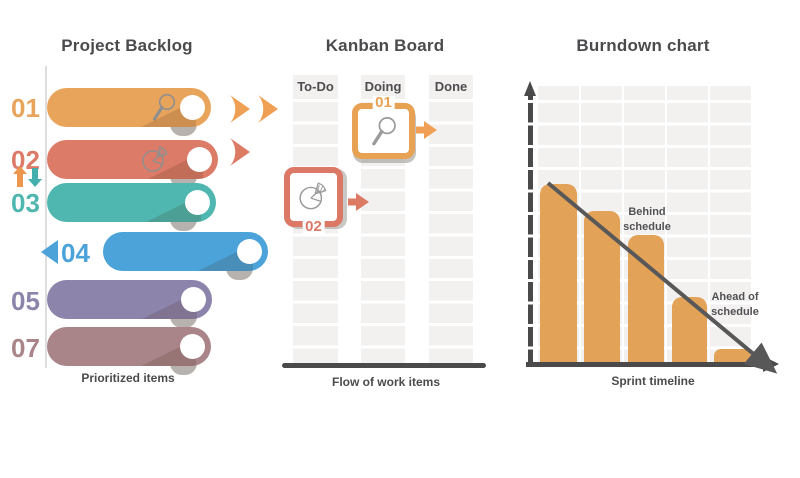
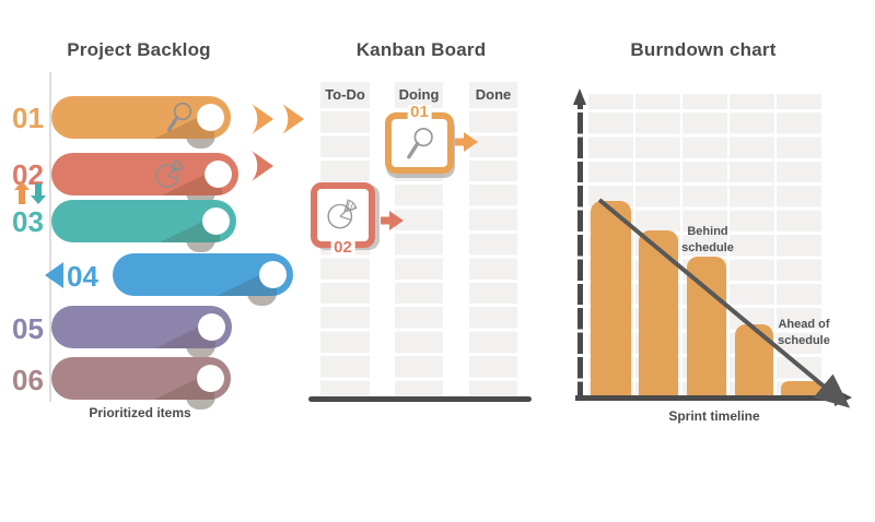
  Project Backlog
  01
  02
  03
  04
  05
- 07
+ 06
  Prioritized items
  Kanban Board
  To-Do
  Doing
  Done
  01
  02
- Flow of work items
  Burndown chart
  Behind schedule
  Ahead of schedule
  Sprint timeline
